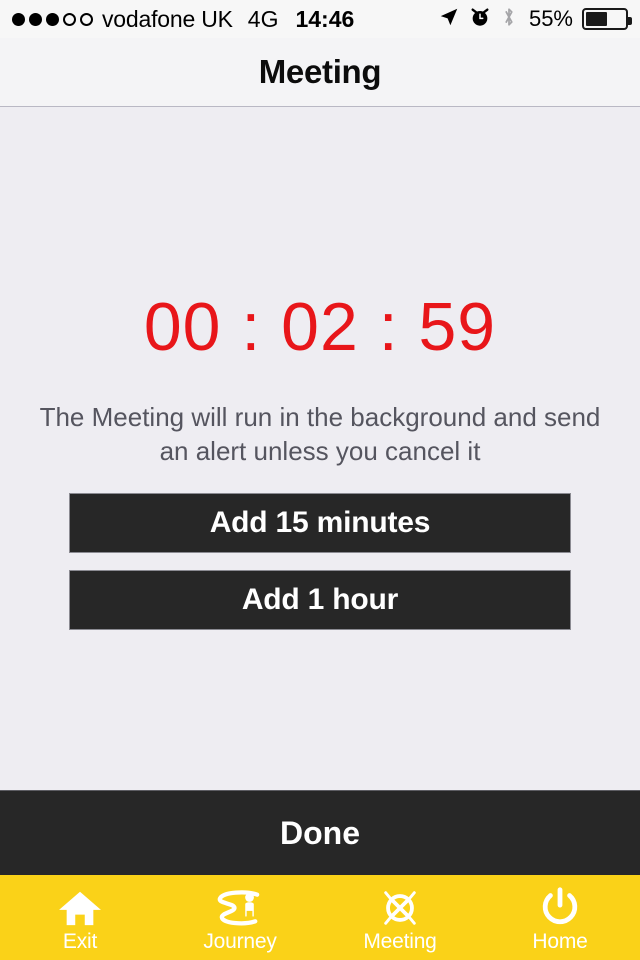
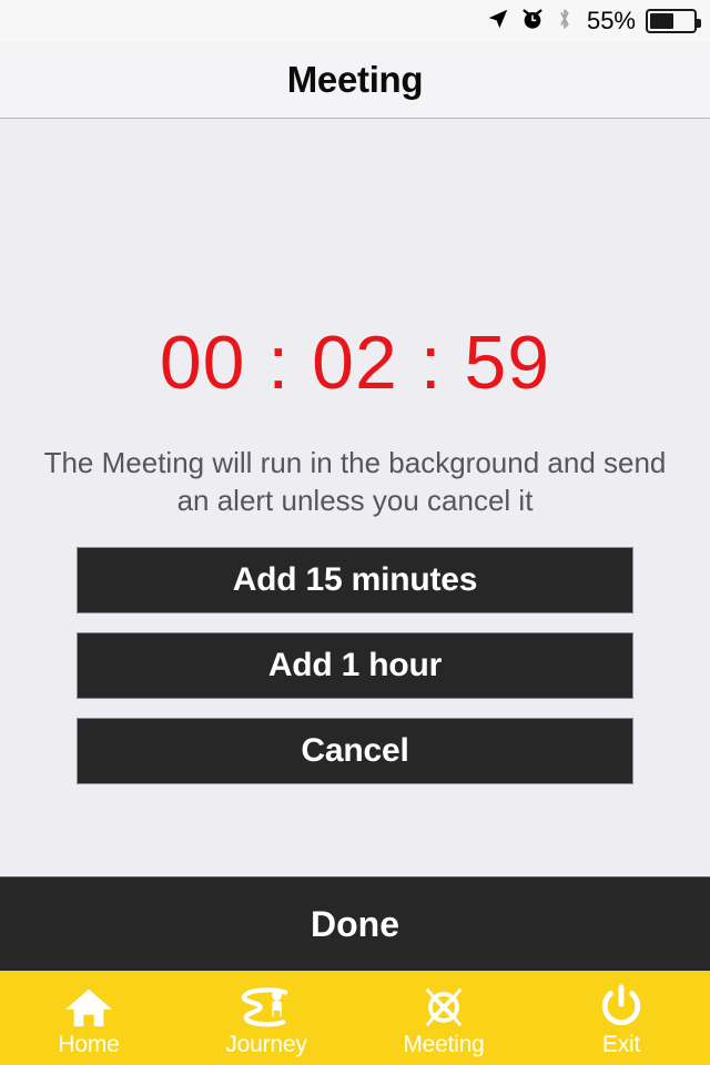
- vodafone UK
- 4G
- 14:46
  55%
  Meeting
  00 : 02 : 59
  The Meeting will run in the background and send an alert unless you cancel it
  Add 15 minutes
  Add 1 hour
+ Cancel
  Done
- Exit
+ Home
  Journey
  Meeting
- Home
+ Exit
